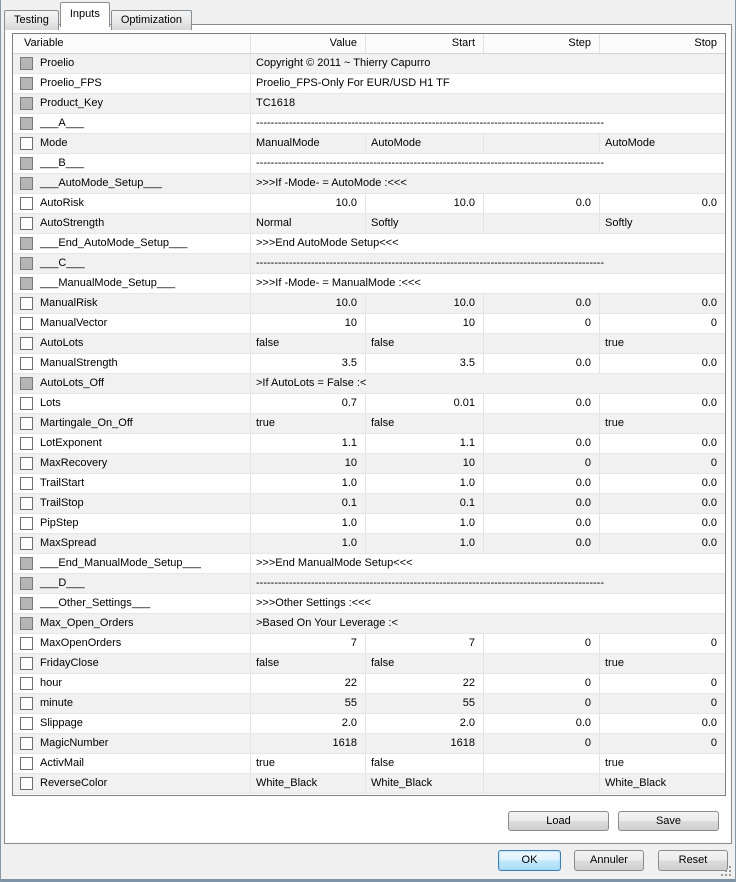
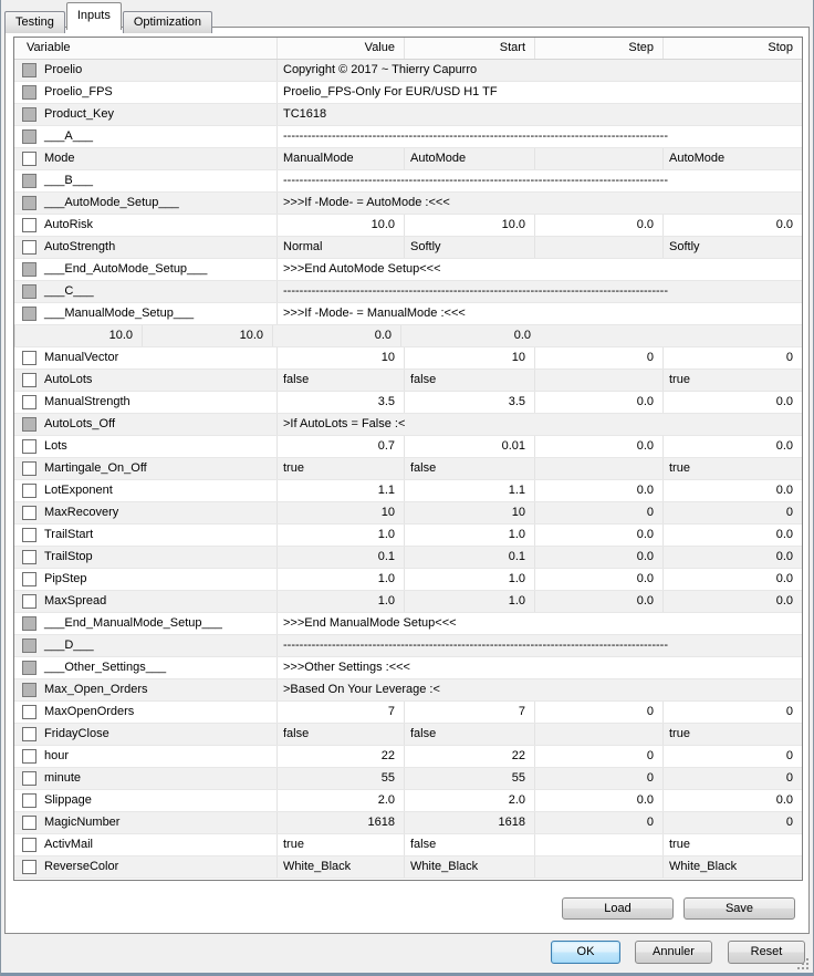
  TestingInputsOptimization
  Variable
  Value
  Start
  Step
  Stop
  Proelio
- Copyright © 2011 ~ Thierry Capurro
+ Copyright © 2017 ~ Thierry Capurro
  Proelio_FPS
  Proelio_FPS-Only For EUR/USD H1 TF
  Product_Key
  TC1618
  ___A___
  -----------------------------------------------------------------------------------------------
  Mode
  ManualMode
  AutoMode
  AutoMode
  ___B___
  -----------------------------------------------------------------------------------------------
  ___AutoMode_Setup___
  >>>If -Mode- = AutoMode :<<<
  AutoRisk
  10.0
  10.0
  0.0
  0.0
  AutoStrength
  Normal
  Softly
  Softly
  ___End_AutoMode_Setup___
  >>>End AutoMode Setup<<<
  ___C___
  -----------------------------------------------------------------------------------------------
  ___ManualMode_Setup___
  >>>If -Mode- = ManualMode :<<<
- ManualRisk
  10.0
  10.0
  0.0
  0.0
  ManualVector
  10
  10
  0
  0
  AutoLots
  false
  false
  true
  ManualStrength
  3.5
  3.5
  0.0
  0.0
  AutoLots_Off
  >If AutoLots = False :<
  Lots
  0.7
  0.01
  0.0
  0.0
  Martingale_On_Off
  true
  false
  true
  LotExponent
  1.1
  1.1
  0.0
  0.0
  MaxRecovery
  10
  10
  0
  0
  TrailStart
  1.0
  1.0
  0.0
  0.0
  TrailStop
  0.1
  0.1
  0.0
  0.0
  PipStep
  1.0
  1.0
  0.0
  0.0
  MaxSpread
  1.0
  1.0
  0.0
  0.0
  ___End_ManualMode_Setup___
  >>>End ManualMode Setup<<<
  ___D___
  -----------------------------------------------------------------------------------------------
  ___Other_Settings___
  >>>Other Settings :<<<
  Max_Open_Orders
  >Based On Your Leverage :<
  MaxOpenOrders
  7
  7
  0
  0
  FridayClose
  false
  false
  true
  hour
  22
  22
  0
  0
  minute
  55
  55
  0
  0
  Slippage
  2.0
  2.0
  0.0
  0.0
  MagicNumber
  1618
  1618
  0
  0
  ActivMail
  true
  false
  true
  ReverseColor
  White_Black
  White_Black
  White_Black
  Load
  Save
  OK
  Annuler
  Reset
